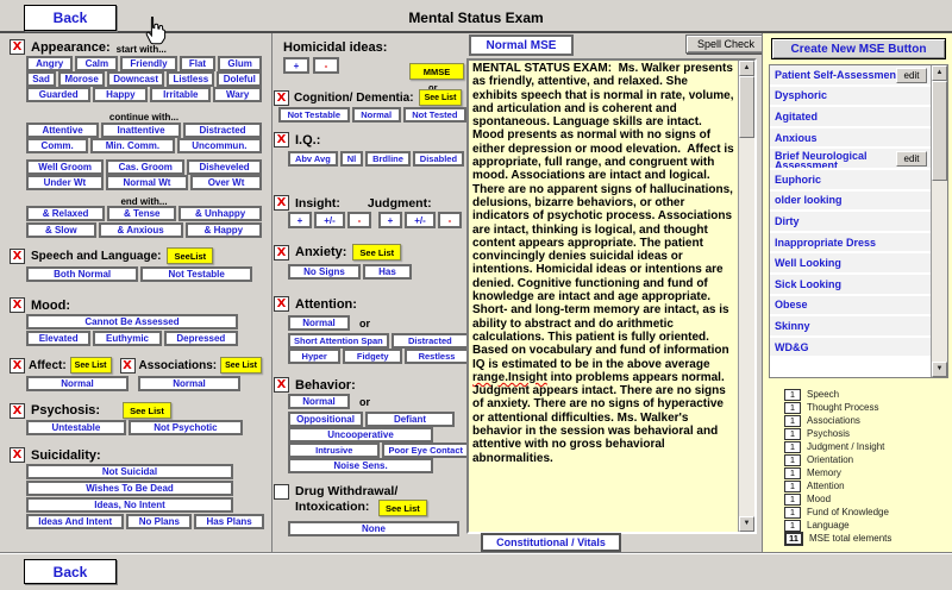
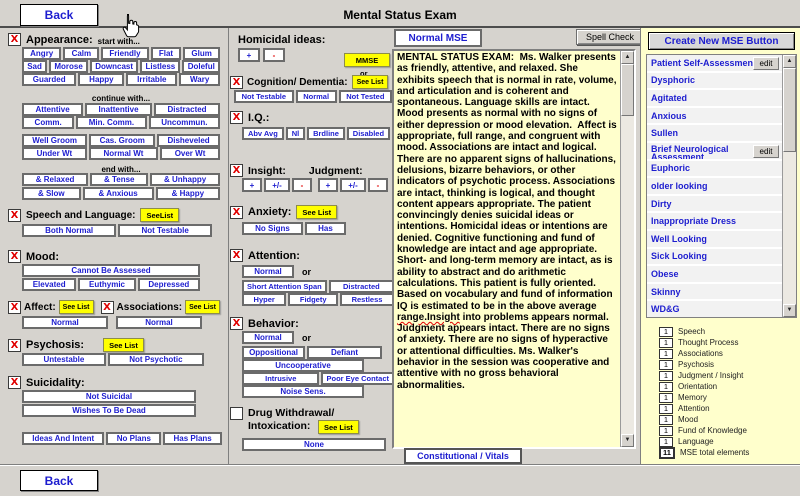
  Back
  Mental Status Exam
  X
  Appearance:
  start with...
  Angry
  Calm
  Friendly
  Flat
  Glum
  Sad
  Morose
  Downcast
  Listless
  Doleful
  Guarded
  Happy
  Irritable
  Wary
  continue with...
  Attentive
  Inattentive
  Distracted
  Comm.
  Min. Comm.
  Uncommun.
  Well Groom
  Cas. Groom
  Disheveled
  Under Wt
  Normal Wt
  Over Wt
  end with...
  & Relaxed
  & Tense
  & Unhappy
  & Slow
  & Anxious
  & Happy
  X
  Speech and Language:
  SeeList
  Both Normal
  Not Testable
  X
  Mood:
  Cannot Be Assessed
  Elevated
  Euthymic
  Depressed
  X
  Affect:
  X
  Associations:
  Normal
  Normal
  X
  Psychosis:
  See List
  Untestable
  Not Psychotic
  X
  Suicidality:
  Not Suicidal
  Wishes To Be Dead
- Ideas, No Intent
  Ideas And Intent
  No Plans
  Has Plans
  Homicidal ideas:
  +
  -
  MMSE
  or
  X
  Cognition/ Dementia:
  Not Testable
  Normal
  Not Tested
  X
  I.Q.:
  Abv Avg
  Nl
  Brdline
  Disabled
  X
  Insight:
  Judgment:
  +
  +/-
  -
  +
  +/-
  -
  X
  Anxiety:
  See List
  No Signs
  Has
  X
  Attention:
  Normal
  or
  Short Attention Span
  Distracted
  Hyper
  Fidgety
  Restless
  X
  Behavior:
  Normal
  or
  Oppositional
  Defiant
  Uncooperative
  Intrusive
  Poor Eye Contact
  Noise Sens.
  Drug Withdrawal/
  Intoxication:
  See List
  None
  Normal MSE
  Spell Check
- MENTAL STATUS EXAM: Ms. Walker presents as friendly, attentive, and relaxed. She exhibits speech that is normal in rate, volume, and articulation and is coherent and spontaneous. Language skills are intact. Mood presents as normal with no signs of either depression or mood elevation. Affect is appropriate, full range, and congruent with mood. Associations are intact and logical. There are no apparent signs of hallucinations, delusions, bizarre behaviors, or other indicators of psychotic process. Associations are intact, thinking is logical, and thought content appears appropriate. The patient convincingly denies suicidal ideas or intentions. Homicidal ideas or intentions are denied. Cognitive functioning and fund of knowledge are intact and age appropriate. Short- and long-term memory are intact, as is ability to abstract and do arithmetic calculations. This patient is fully oriented. Based on vocabulary and fund of information IQ is estimated to be in the above average range.Insight into problems appears normal. Judgment appears intact. There are no signs of anxiety. There are no signs of hyperactive or attentional difficulties. Ms. Walker's behavior in the session was behavioral and attentive with no gross behavioral abnormalities.
+ MENTAL STATUS EXAM: Ms. Walker presents as friendly, attentive, and relaxed. She exhibits speech that is normal in rate, volume, and articulation and is coherent and spontaneous. Language skills are intact. Mood presents as normal with no signs of either depression or mood elevation. Affect is appropriate, full range, and congruent with mood. Associations are intact and logical. There are no apparent signs of hallucinations, delusions, bizarre behaviors, or other indicators of psychotic process. Associations are intact, thinking is logical, and thought content appears appropriate. The patient convincingly denies suicidal ideas or intentions. Homicidal ideas or intentions are denied. Cognitive functioning and fund of knowledge are intact and age appropriate. Short- and long-term memory are intact, as is ability to abstract and do arithmetic calculations. This patient is fully oriented. Based on vocabulary and fund of information IQ is estimated to be in the above average range.Insight into problems appears normal. Judgment appears intact. There are no signs of anxiety. There are no signs of hyperactive or attentional difficulties. Ms. Walker's behavior in the session was cooperative and attentive with no gross behavioral abnormalities.
  Constitutional / Vitals
  Create New MSE Button
  Patient Self-Assessmen
  edit
  Dysphoric
  Agitated
  Anxious
+ Sullen
  Brief Neurological Assessment
  edit
  Euphoric
  older looking
  Dirty
  Inappropriate Dress
  Well Looking
  Sick Looking
  Obese
  Skinny
  WD&G
  1
  Speech
  1
  Thought Process
  1
  Associations
  1
  Psychosis
  1
  Judgment / Insight
  1
  Orientation
  1
  Memory
  1
  Attention
  1
  Mood
  1
  Fund of Knowledge
  1
  Language
  11
  MSE total elements
  Back
